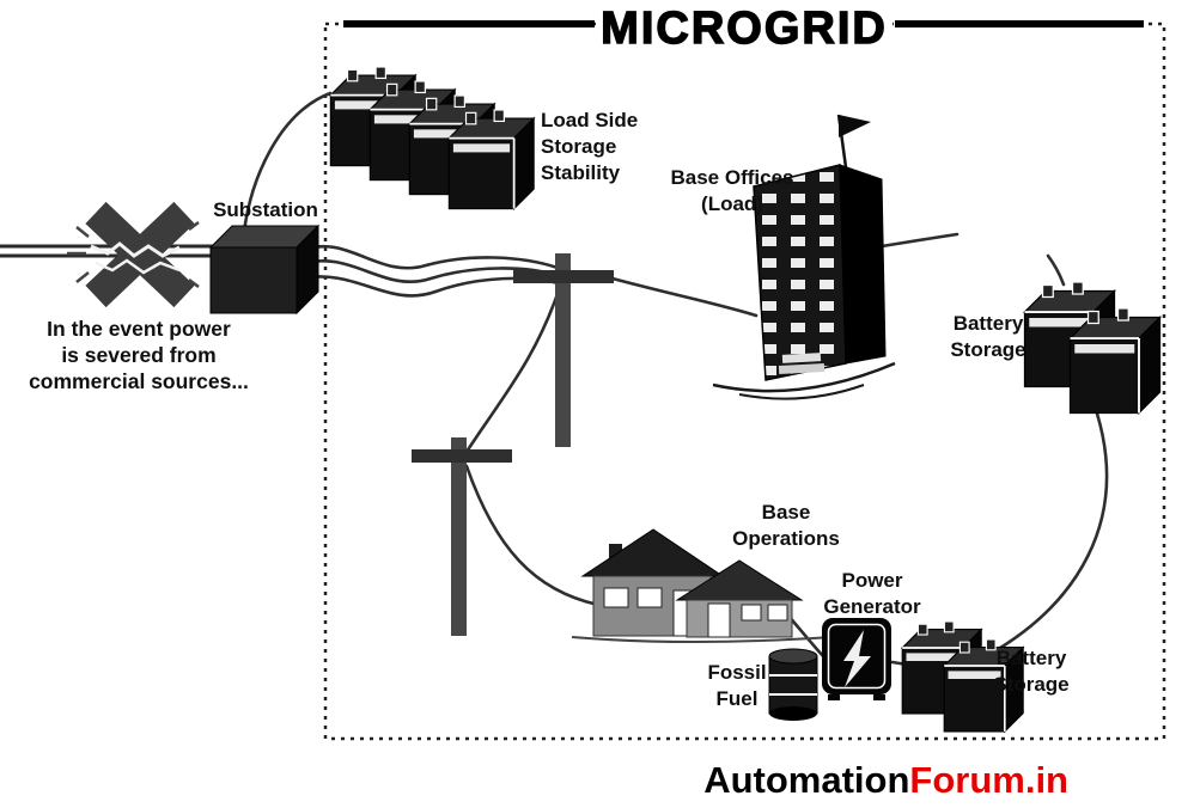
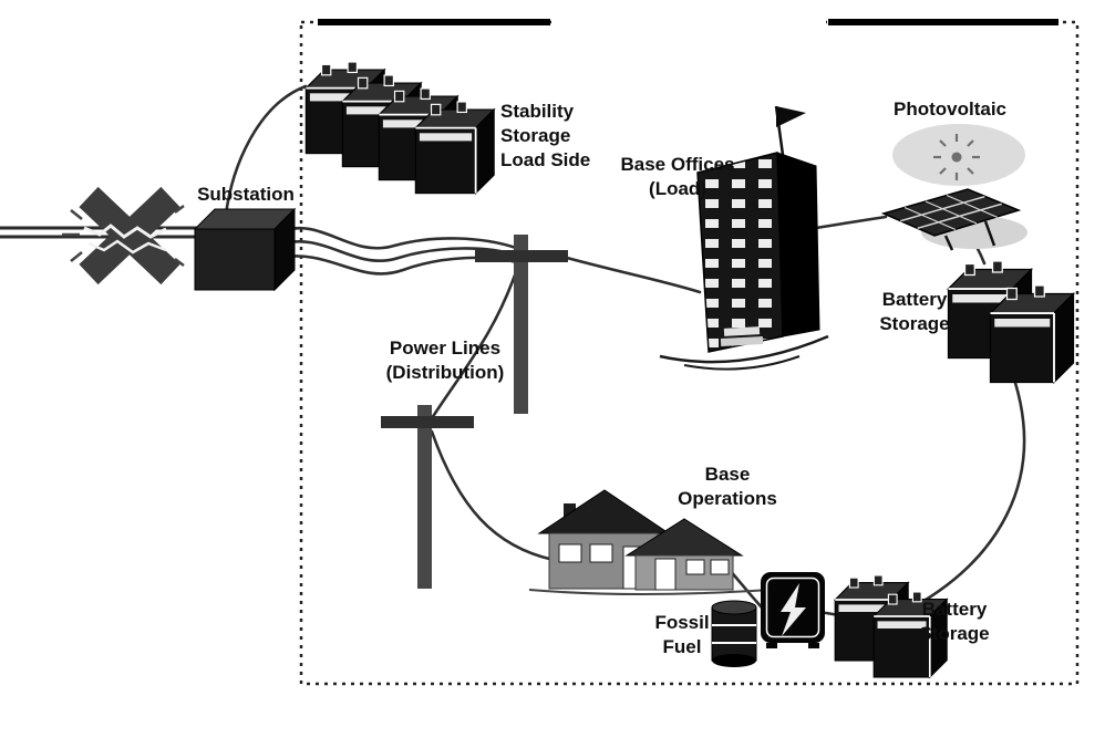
  Substation
- In the event power
- is severed from
- commercial sources...
- Load Side
+ Stability
  Storage
- Stability
+ Load Side
+ Power Lines
+ (Distribution)
  Base Offices
  (Load)
+ Photovoltaic
  Battery
  Storage
  Base
  Operations
- Power
- Generator
  Fossil
  Fuel
  Battery
  Storage
- MICROGRID
- AutomationForum.in
